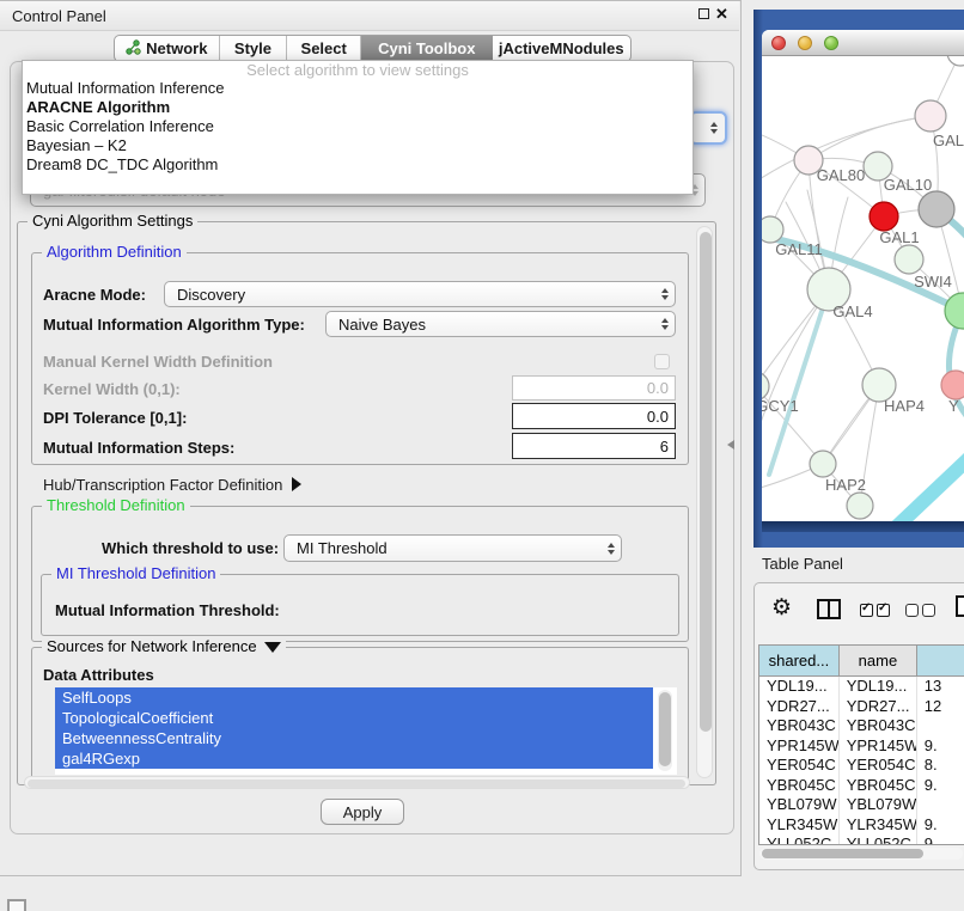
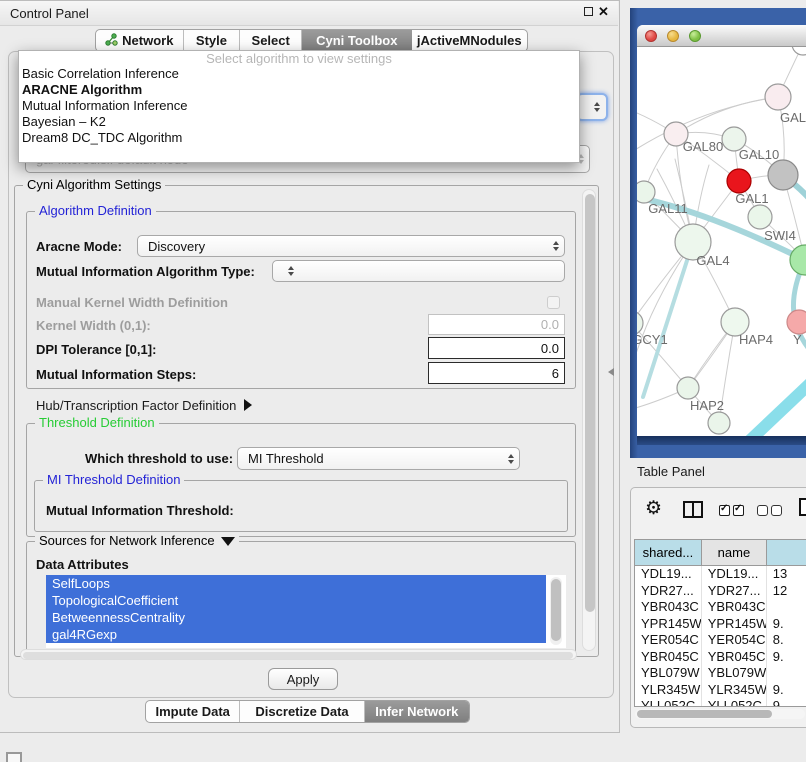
  Control Panel
  ✕
  Network
  Style
  Select
  Cyni Toolbox
  jActiveMNodules
  Select algorithm to view settings
- Mutual Information Inference
+ Basic Correlation Inference
  ARACNE Algorithm
- Basic Correlation Inference
+ Mutual Information Inference
  Bayesian – K2
  Dream8 DC_TDC Algorithm
  Cyni Algorithm Settings
  Algorithm Definition
  Aracne Mode:
  Discovery
  Mutual Information Algorithm Type:
- Naive Bayes
  Manual Kernel Width Definition
  Kernel Width (0,1):
  0.0
  DPI Tolerance [0,1]:
  0.0
  Mutual Information Steps:
  6
  Hub/Transcription Factor Definition
  Threshold Definition
  Which threshold to use:
  MI Threshold
  MI Threshold Definition
  Mutual Information Threshold:
  Sources for Network Inference
  Data Attributes
  SelfLoops
  TopologicalCoefficient
  BetweennessCentrality
  gal4RGexp
  Apply
+ Impute Data
+ Discretize Data
+ Infer Network
  GAL
  GAL80
  GAL10
  GAL1
  GAL11
  SWI4
  GAL4
  GCY1
  HAP4
  Y
  HAP2
  Table Panel
  ⚙
  shared...
  name
  YDL19...
  YDL19...
  13
  YDR27...
  YDR27...
  12
  YBR043C
  YBR043C
  YPR145W
  YPR145W
  9.
  YER054C
  YER054C
  8.
  YBR045C
  YBR045C
  9.
  YBL079W
  YBL079W
  YLR345W
  YLR345W
  9.
  YLL052C
  YLL052C
  9.
